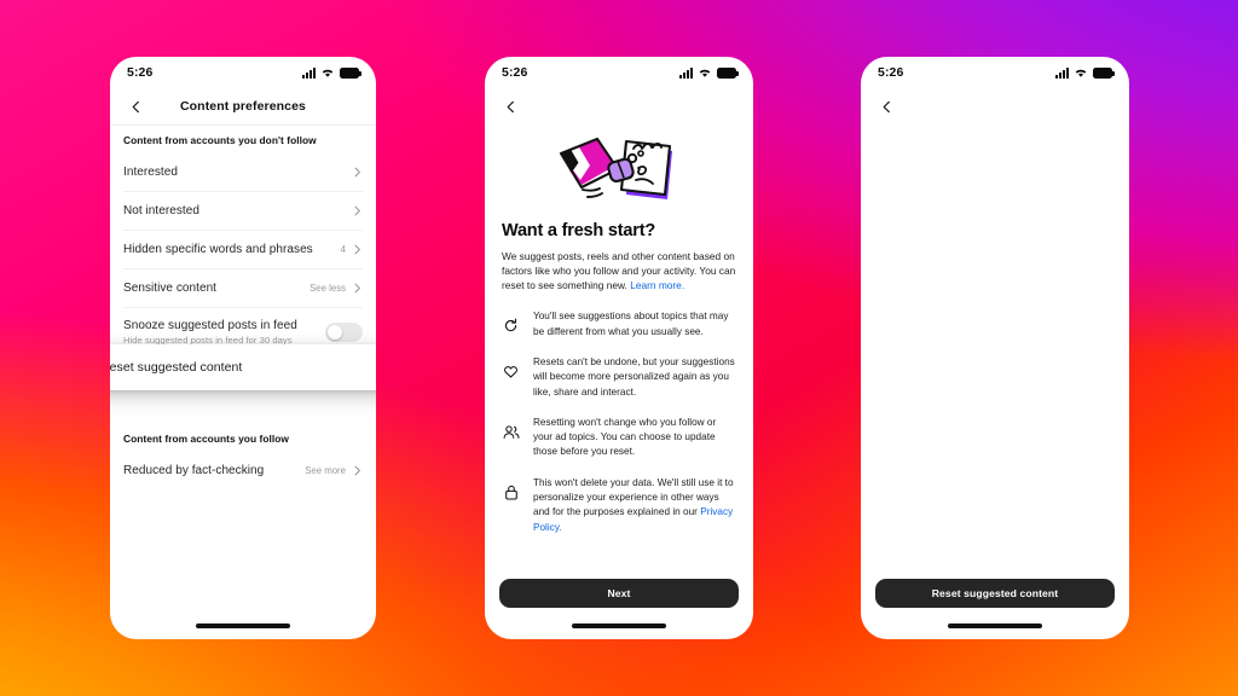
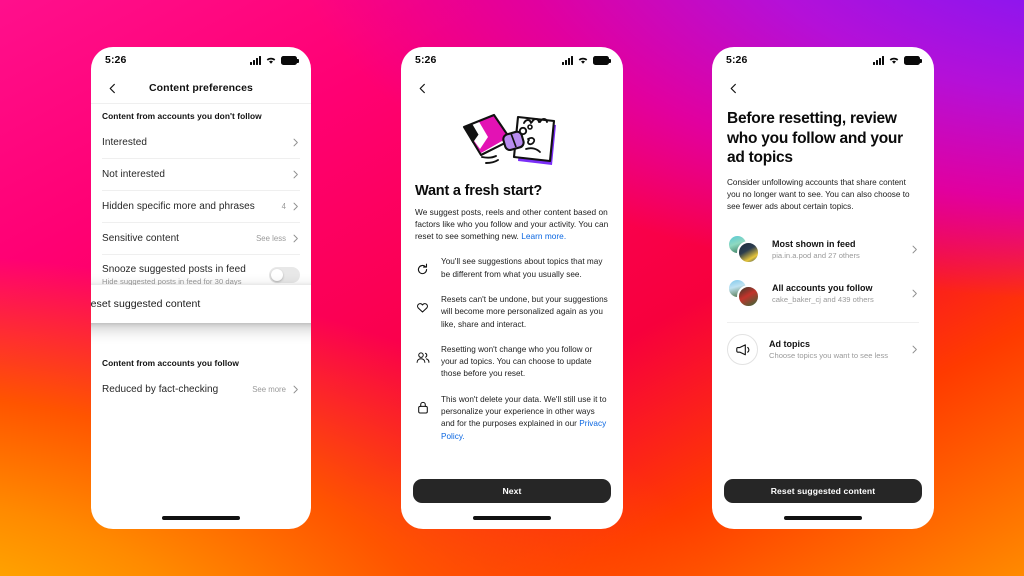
  5:26
  Content preferences
  Content from accounts you don't follow
  Interested
  Not interested
- Hidden specific words and phrases
+ Hidden specific more and phrases
  4
  Sensitive content
  See less
  Snooze suggested posts in feed
  Hide suggested posts in feed for 30 days
  eset suggested content
  Content from accounts you follow
  Reduced by fact-checking
  See more
  5:26
  Want a fresh start?
  We suggest posts, reels and other content based on factors like who you follow and your activity. You can reset to see something new. Learn more.
  You'll see suggestions about topics that may be different from what you usually see.
  Resets can't be undone, but your suggestions will become more personalized again as you like, share and interact.
  Resetting won't change who you follow or your ad topics. You can choose to update those before you reset.
  This won't delete your data. We'll still use it to personalize your experience in other ways and for the purposes explained in our Privacy Policy.
  Next
  5:26
+ Before resetting, review who you follow and your ad topics
+ Consider unfollowing accounts that share content you no longer want to see. You can also choose to see fewer ads about certain topics.
+ Most shown in feed
+ pia.in.a.pod and 27 others
+ All accounts you follow
+ cake_baker_cj and 439 others
+ Ad topics
+ Choose topics you want to see less
  Reset suggested content
